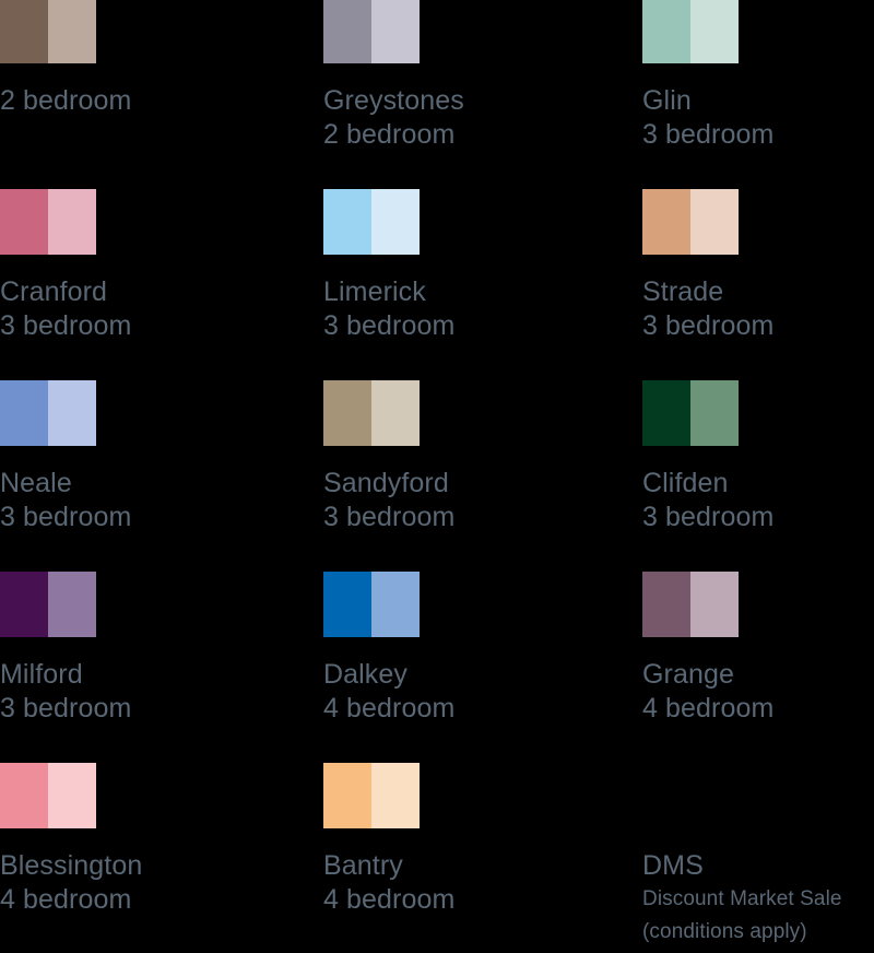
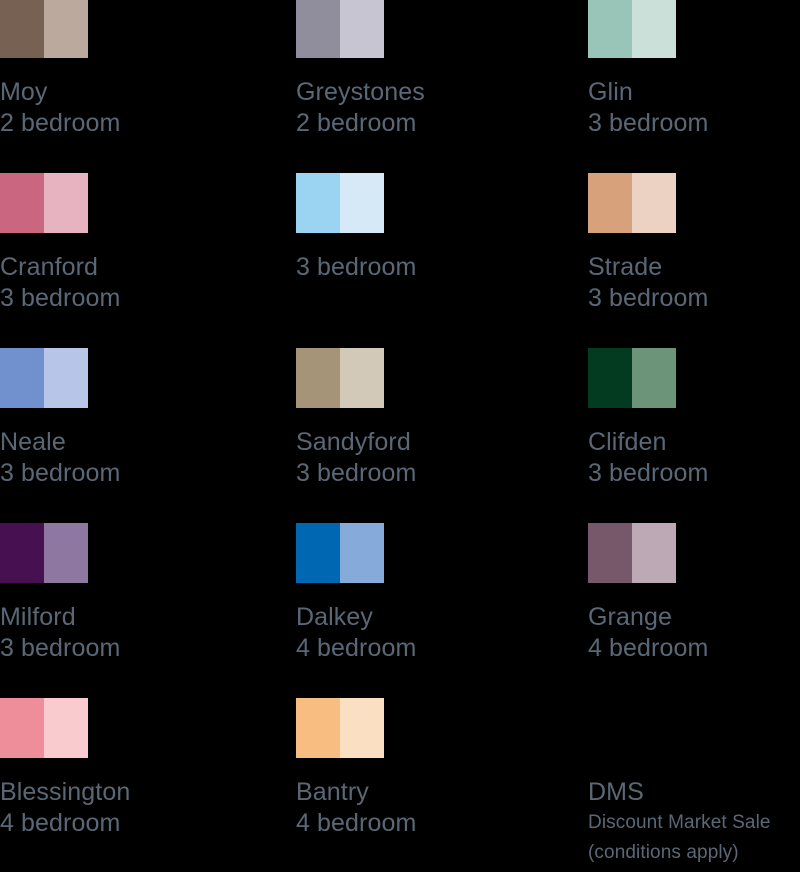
+ Moy
  2 bedroom
  Greystones
  2 bedroom
  Glin
  3 bedroom
  Cranford
  3 bedroom
- Limerick
  3 bedroom
  Strade
  3 bedroom
  Neale
  3 bedroom
  Sandyford
  3 bedroom
  Clifden
  3 bedroom
  Milford
  3 bedroom
  Dalkey
  4 bedroom
  Grange
  4 bedroom
  Blessington
  4 bedroom
  Bantry
  4 bedroom
  DMS
  Discount Market Sale
  (conditions apply)
